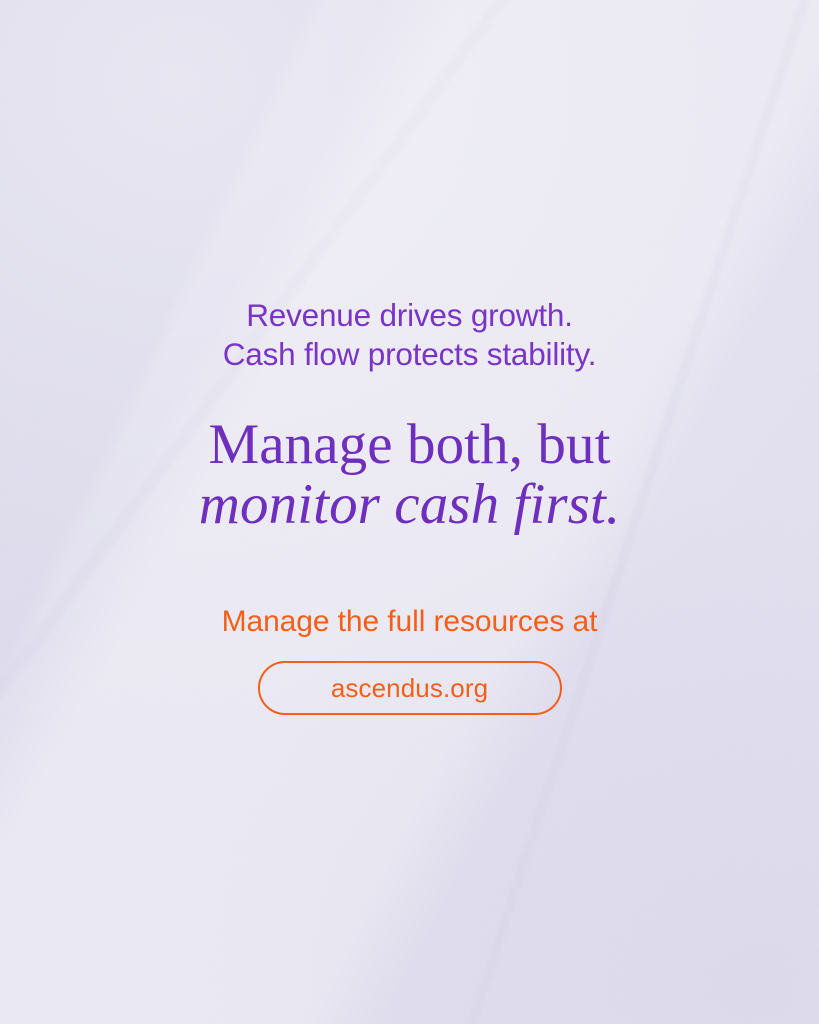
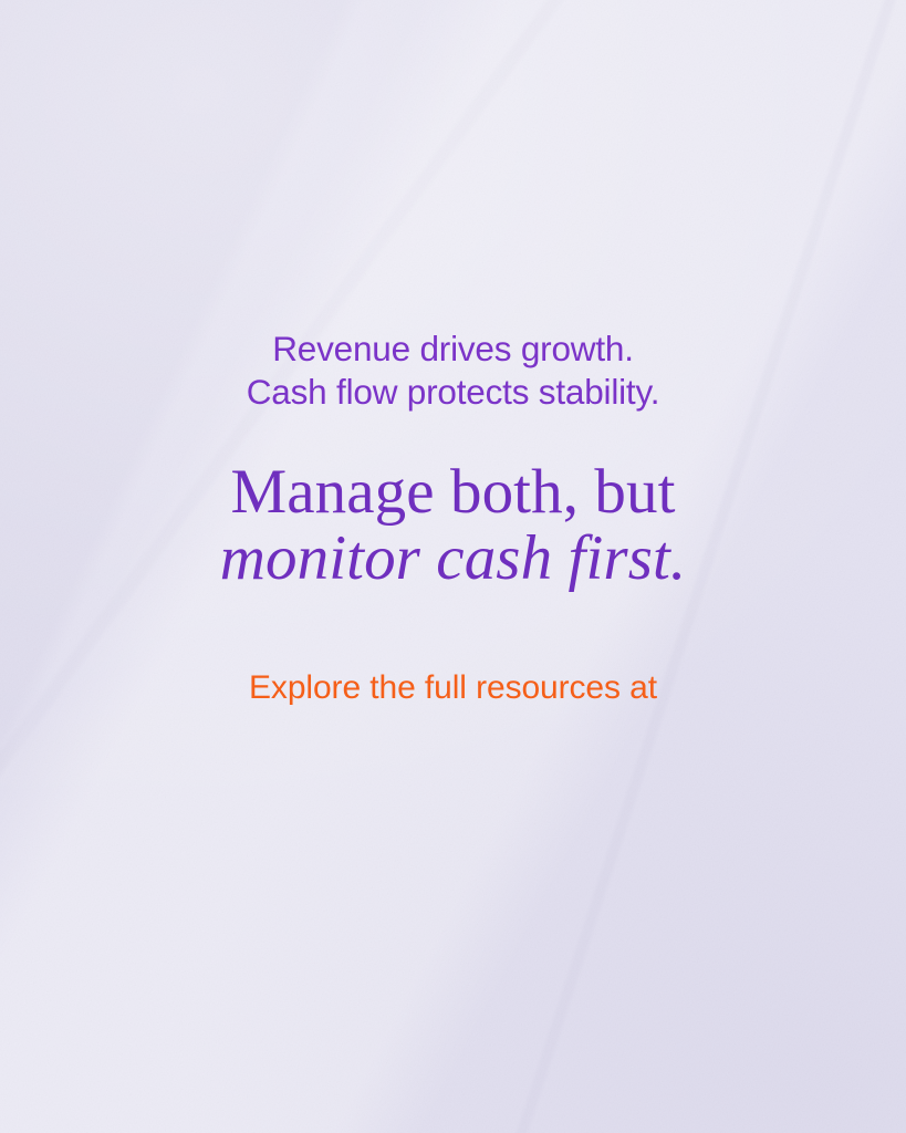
  Revenue drives growth.
  Cash flow protects stability.
  Manage both, but
  monitor cash first.
- Manage the full resources at
+ Explore the full resources at
- ascendus.org
